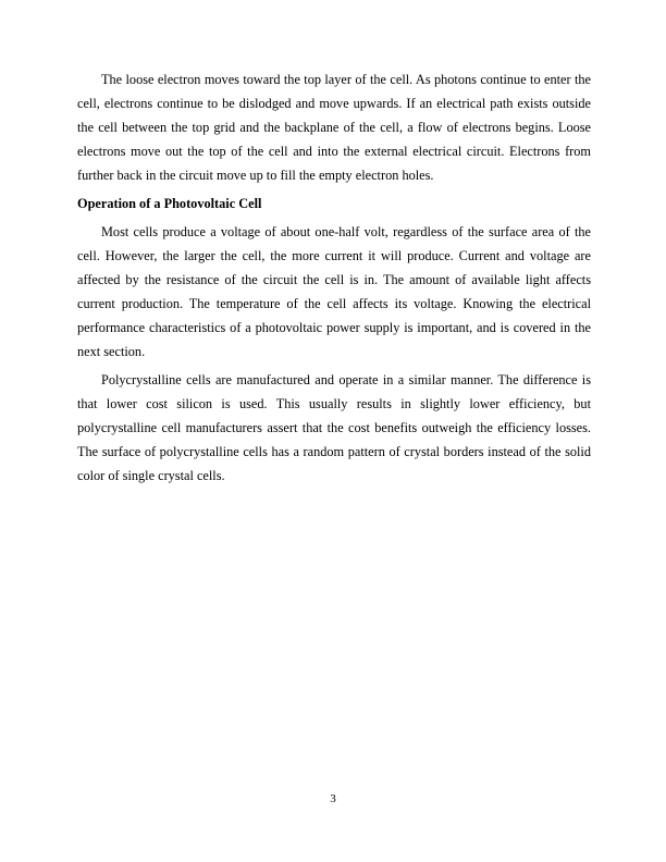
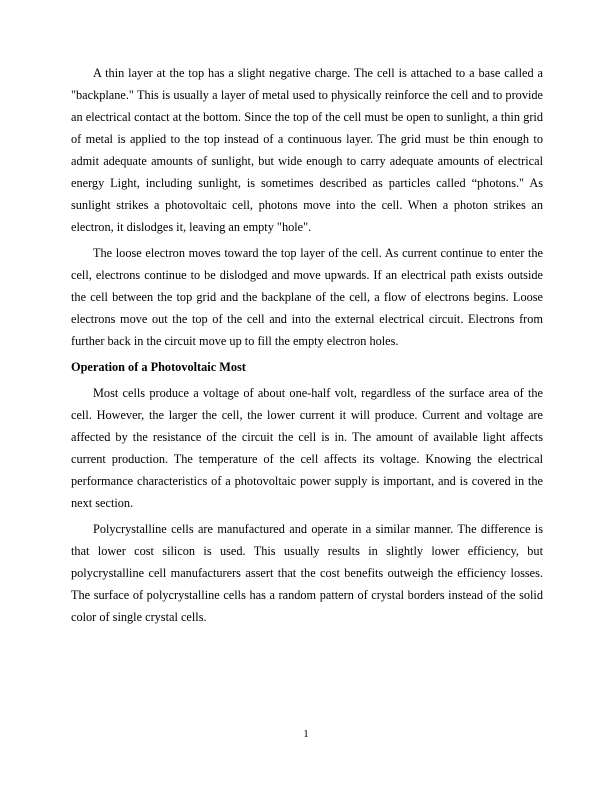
+ A thin layer at the top has a slight negative charge. The cell is attached to a base called a "backplane." This is usually a layer of metal used to physically reinforce the cell and to provide an electrical contact at the bottom. Since the top of the cell must be open to sunlight, a thin grid of metal is applied to the top instead of a continuous layer. The grid must be thin enough to admit adequate amounts of sunlight, but wide enough to carry adequate amounts of electrical energy Light, including sunlight, is sometimes described as particles called “photons." As sunlight strikes a photovoltaic cell, photons move into the cell. When a photon strikes an electron, it dislodges it, leaving an empty "hole".
- The loose electron moves toward the top layer of the cell. As photons continue to enter the cell, electrons continue to be dislodged and move upwards. If an electrical path exists outside the cell between the top grid and the backplane of the cell, a flow of electrons begins. Loose electrons move out the top of the cell and into the external electrical circuit. Electrons from further back in the circuit move up to fill the empty electron holes.
+ The loose electron moves toward the top layer of the cell. As current continue to enter the cell, electrons continue to be dislodged and move upwards. If an electrical path exists outside the cell between the top grid and the backplane of the cell, a flow of electrons begins. Loose electrons move out the top of the cell and into the external electrical circuit. Electrons from further back in the circuit move up to fill the empty electron holes.
- Operation of a Photovoltaic Cell
+ Operation of a Photovoltaic Most
- Most cells produce a voltage of about one-half volt, regardless of the surface area of the cell. However, the larger the cell, the more current it will produce. Current and voltage are affected by the resistance of the circuit the cell is in. The amount of available light affects current production. The temperature of the cell affects its voltage. Knowing the electrical performance characteristics of a photovoltaic power supply is important, and is covered in the next section.
+ Most cells produce a voltage of about one-half volt, regardless of the surface area of the cell. However, the larger the cell, the lower current it will produce. Current and voltage are affected by the resistance of the circuit the cell is in. The amount of available light affects current production. The temperature of the cell affects its voltage. Knowing the electrical performance characteristics of a photovoltaic power supply is important, and is covered in the next section.
  Polycrystalline cells are manufactured and operate in a similar manner. The difference is that lower cost silicon is used. This usually results in slightly lower efficiency, but polycrystalline cell manufacturers assert that the cost benefits outweigh the efficiency losses. The surface of polycrystalline cells has a random pattern of crystal borders instead of the solid color of single crystal cells.
- 3
+ 1
